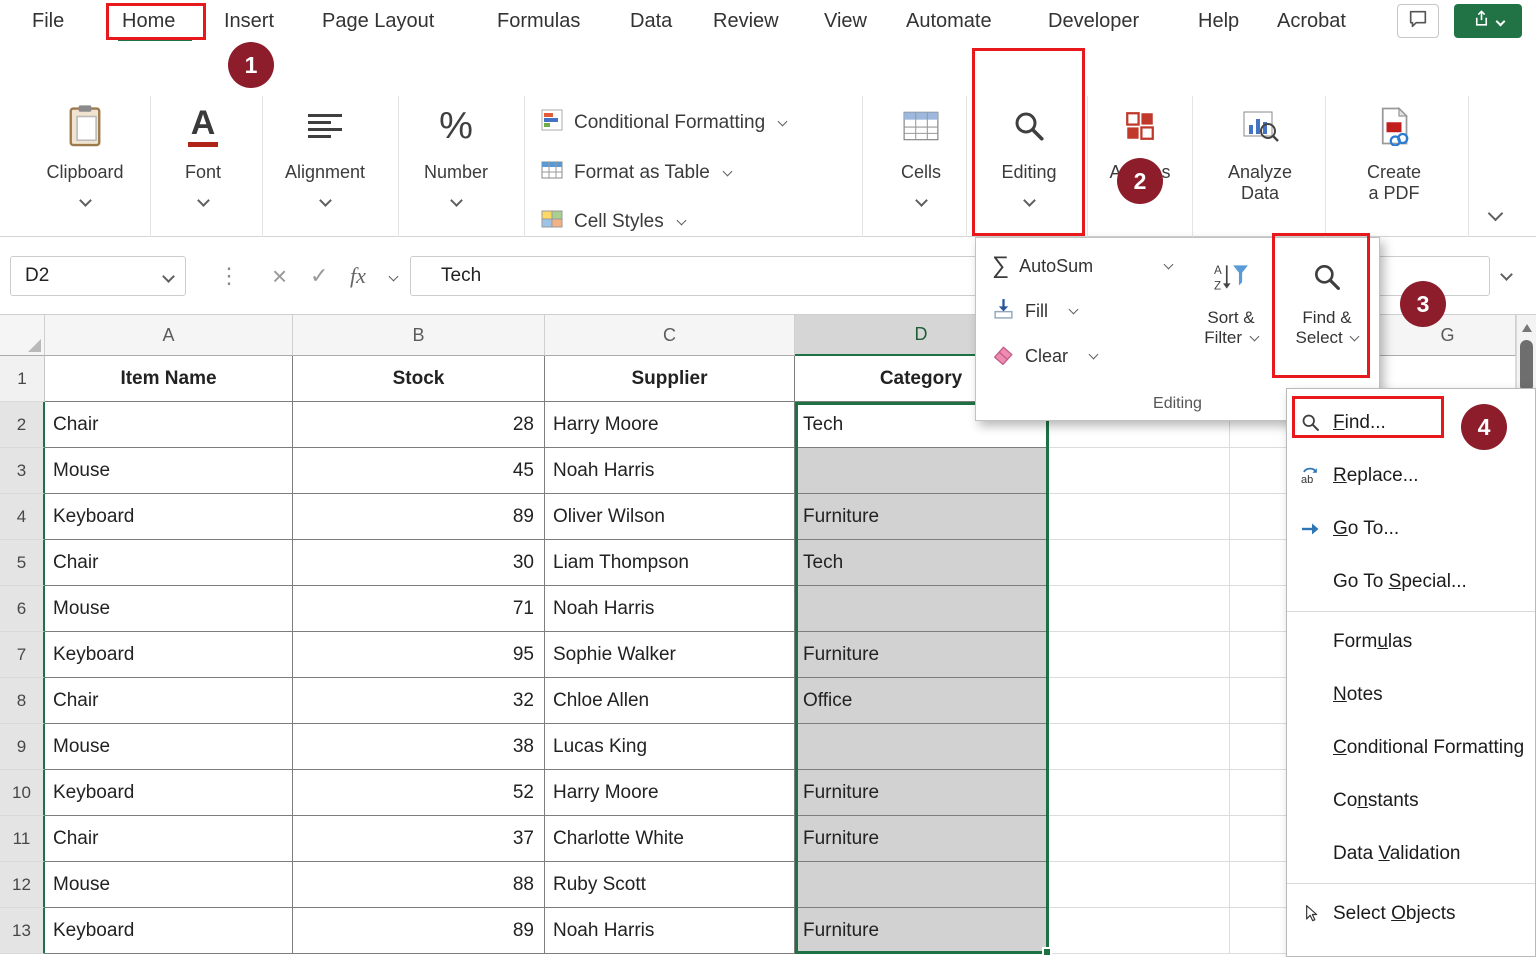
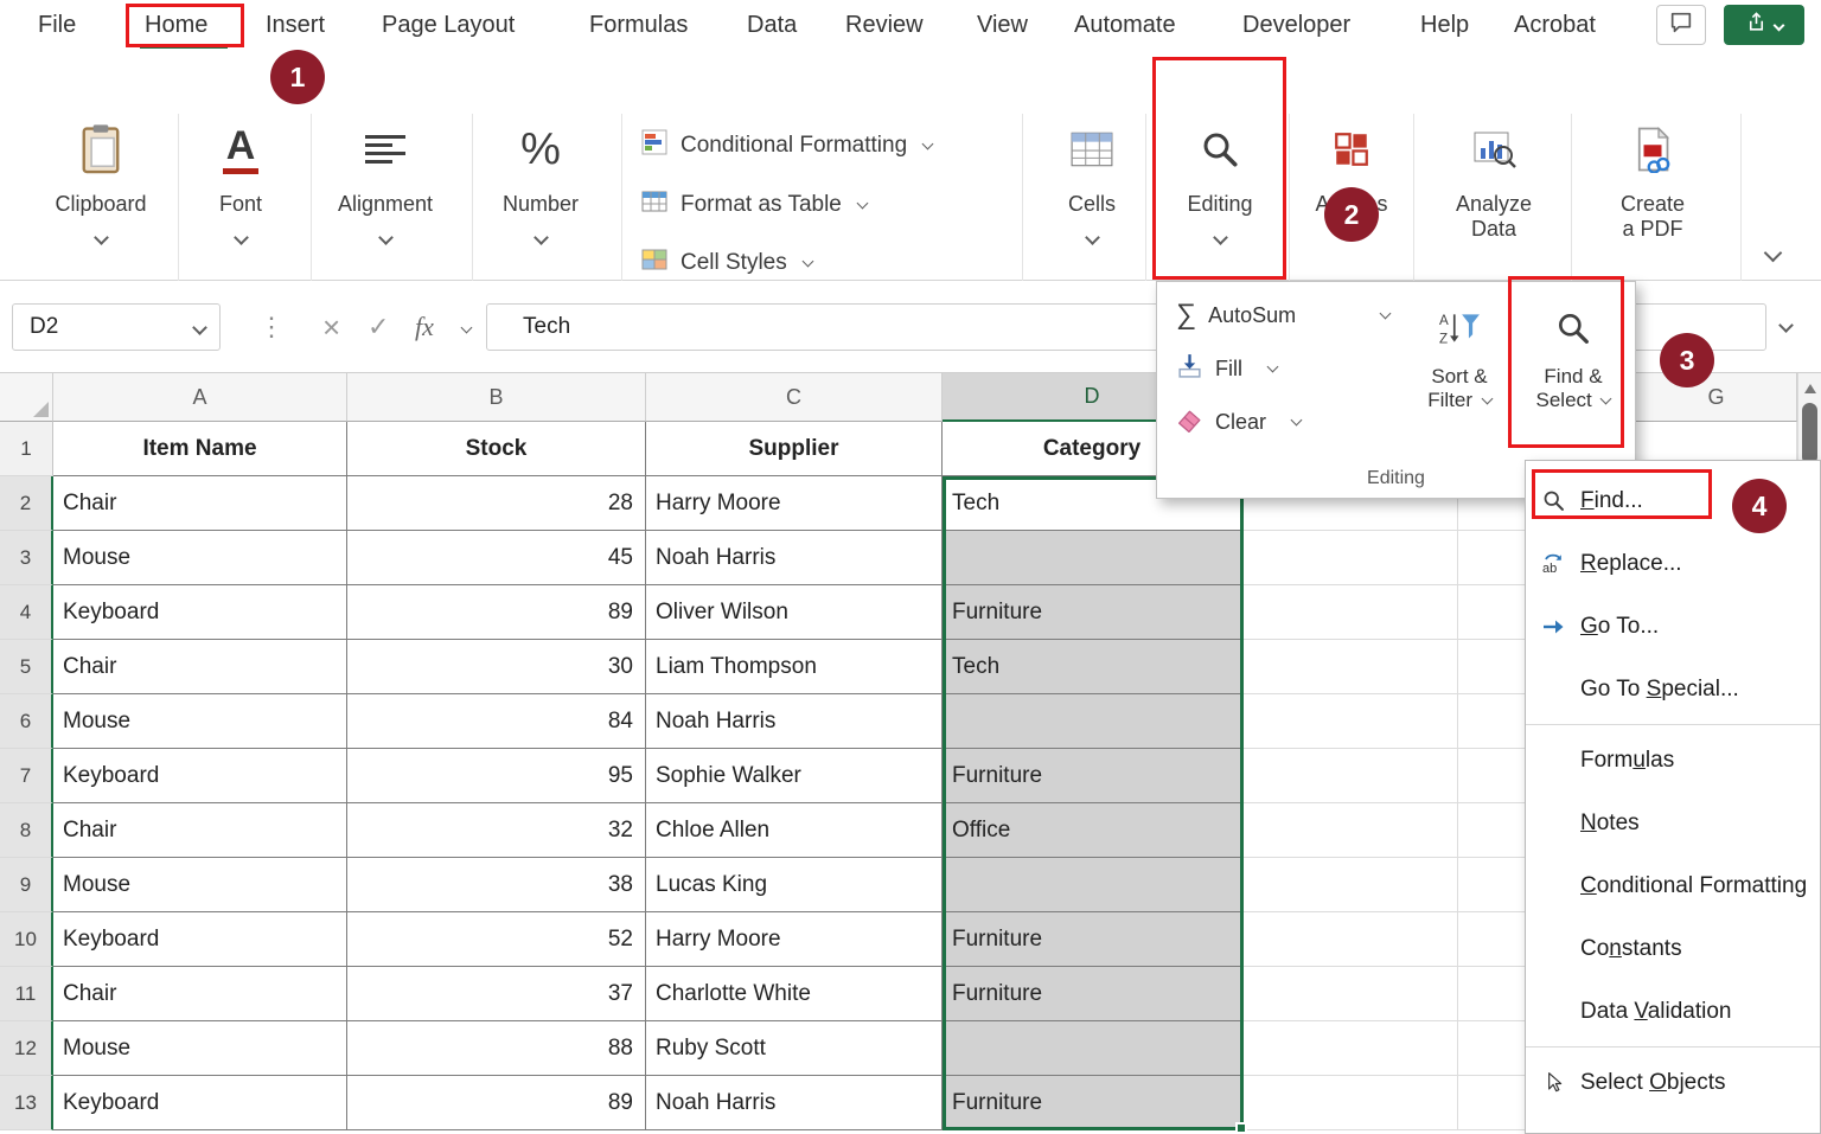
  File
  Home
  Insert
  Page Layout
  Formulas
  Data
  Review
  View
  Automate
  Developer
  Help
  Acrobat
  Clipboard
  A
  Font
  Alignment
  %
  Number
  Conditional Formatting
  Format as Table
  Cell Styles
  Cells
  Editing
  Analyze
  Data
  Create
  a PDF
  D2
  ⋮
  ×
  ✓
  fx
  Tech
  A
  B
  C
  D
  G
  1
  Item Name
  Stock
  Supplier
  Category
  2
  Chair
  28
  Harry Moore
  Tech
  3
  Mouse
  45
  Noah Harris
  4
  Keyboard
  89
  Oliver Wilson
  Furniture
  5
  Chair
  30
  Liam Thompson
  Tech
  6
  Mouse
- 71
+ 84
  Noah Harris
  7
  Keyboard
  95
  Sophie Walker
  Furniture
  8
  Chair
  32
  Chloe Allen
  Office
  9
  Mouse
  38
  Lucas King
  10
  Keyboard
  52
  Harry Moore
  Furniture
  11
  Chair
  37
  Charlotte White
  Furniture
  12
  Mouse
  88
  Ruby Scott
  13
  Keyboard
  89
  Noah Harris
  Furniture
  ∑
  AutoSum
  Fill
  Clear
  A
  Z
  Sort &
  Filter
  Find &
  Select
  Editing
  Find...
  ab
  Replace...
  Go To...
  Go To Special...
  Formulas
  Notes
  Conditional Formatting
  Constants
  Data Validation
  Select Objects
  1
  2
  3
  4
